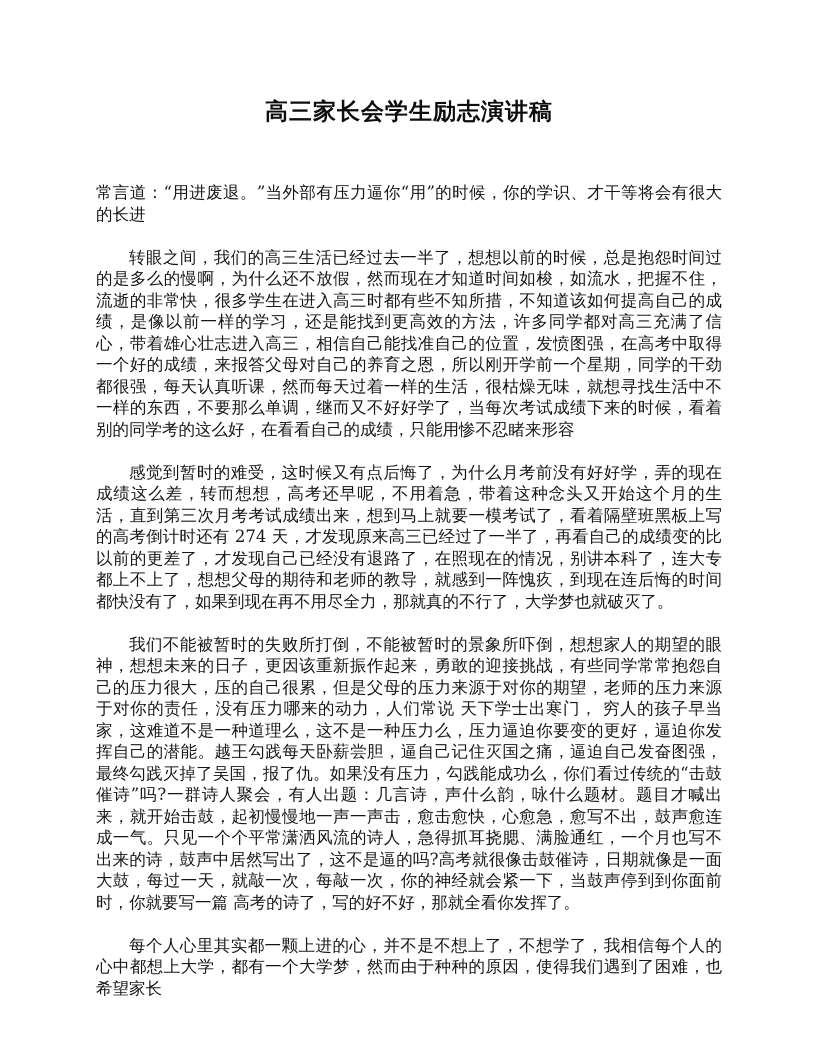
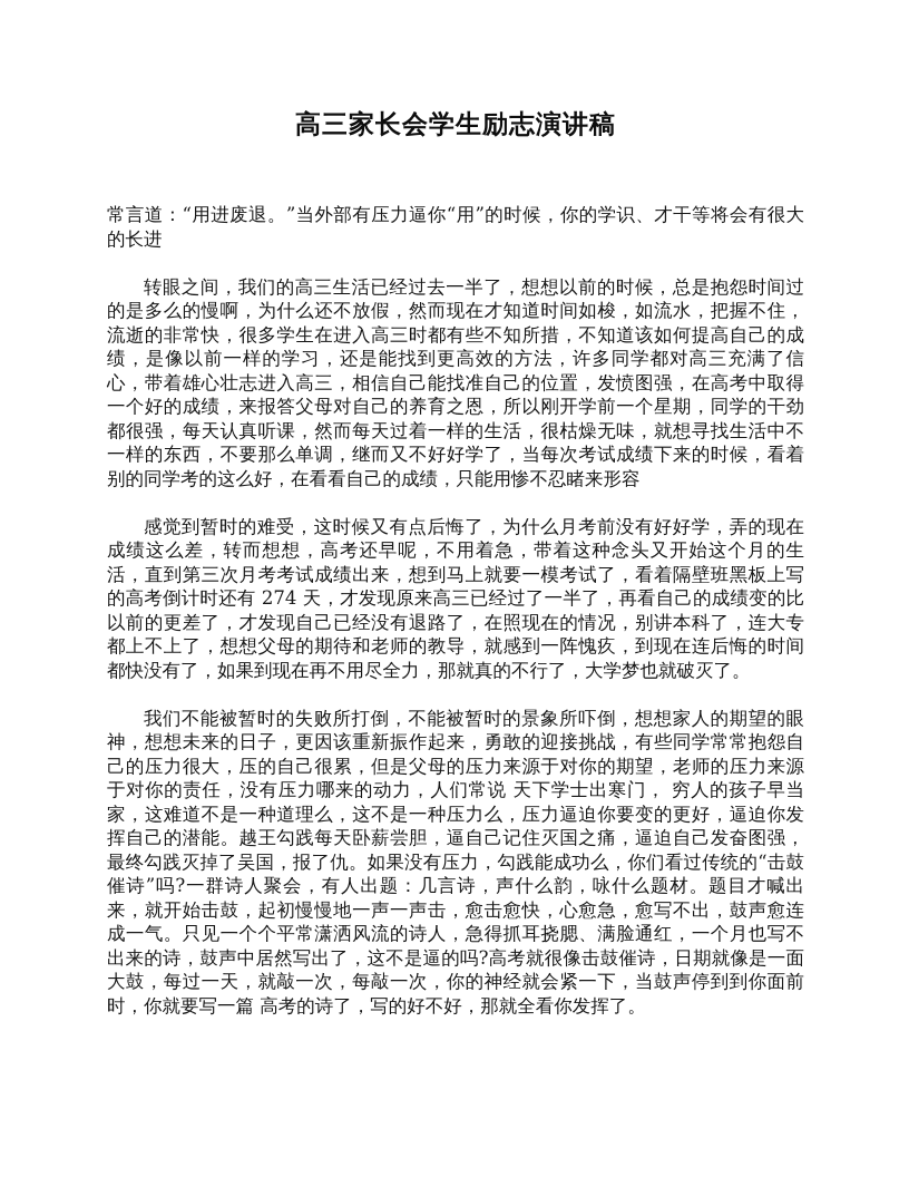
  高三家长会学生励志演讲稿
  常言道：“用进废退。”当外部有压力逼你“用”的时候，你的学识、才干等将会有很大的长进
  转眼之间，我们的高三生活已经过去一半了，想想以前的时候，总是抱怨时间过的是多么的慢啊，为什么还不放假，然而现在才知道时间如梭，如流水，把握不住，流逝的非常快，很多学生在进入高三时都有些不知所措，不知道该如何提高自己的成绩，是像以前一样的学习，还是能找到更高效的方法，许多同学都对高三充满了信心，带着雄心壮志进入高三，相信自己能找准自己的位置，发愤图强，在高考中取得一个好的成绩，来报答父母对自己的养育之恩，所以刚开学前一个星期，同学的干劲都很强，每天认真听课，然而每天过着一样的生活，很枯燥无味，就想寻找生活中不一样的东西，不要那么单调，继而又不好好学了，当每次考试成绩下来的时候，看着别的同学考的这么好，在看看自己的成绩，只能用惨不忍睹来形容
  感觉到暂时的难受，这时候又有点后悔了，为什么月考前没有好好学，弄的现在成绩这么差，转而想想，高考还早呢，不用着急，带着这种念头又开始这个月的生活，直到第三次月考考试成绩出来，想到马上就要一模考试了，看着隔壁班黑板上写的高考倒计时还有 274 天，才发现原来高三已经过了一半了，再看自己的成绩变的比以前的更差了，才发现自己已经没有退路了，在照现在的情况，别讲本科了，连大专都上不上了，想想父母的期待和老师的教导，就感到一阵愧疚，到现在连后悔的时间都快没有了，如果到现在再不用尽全力，那就真的不行了，大学梦也就破灭了。
  我们不能被暂时的失败所打倒，不能被暂时的景象所吓倒，想想家人的期望的眼神，想想未来的日子，更因该重新振作起来，勇敢的迎接挑战，有些同学常常抱怨自己的压力很大，压的自己很累，但是父母的压力来源于对你的期望，老师的压力来源于对你的责任，没有压力哪来的动力，人们常说 天下学士出寒门， 穷人的孩子早当家，这难道不是一种道理么，这不是一种压力么，压力逼迫你要变的更好，逼迫你发挥自己的潜能。越王勾践每天卧薪尝胆，逼自己记住灭国之痛，逼迫自己发奋图强，最终勾践灭掉了吴国，报了仇。如果没有压力，勾践能成功么，你们看过传统的“击鼓催诗”吗?一群诗人聚会，有人出题：几言诗，声什么韵，咏什么题材。题目才喊出来，就开始击鼓，起初慢慢地一声一声击，愈击愈快，心愈急，愈写不出，鼓声愈连成一气。只见一个个平常潇洒风流的诗人，急得抓耳挠腮、满脸通红，一个月也写不出来的诗，鼓声中居然写出了，这不是逼的吗?高考就很像击鼓催诗，日期就像是一面大鼓，每过一天，就敲一次，每敲一次，你的神经就会紧一下，当鼓声停到到你面前时，你就要写一篇 高考的诗了，写的好不好，那就全看你发挥了。
- 每个人心里其实都一颗上进的心，并不是不想上了，不想学了，我相信每个人的心中都想上大学，都有一个大学梦，然而由于种种的原因，使得我们遇到了困难，也希望家长
